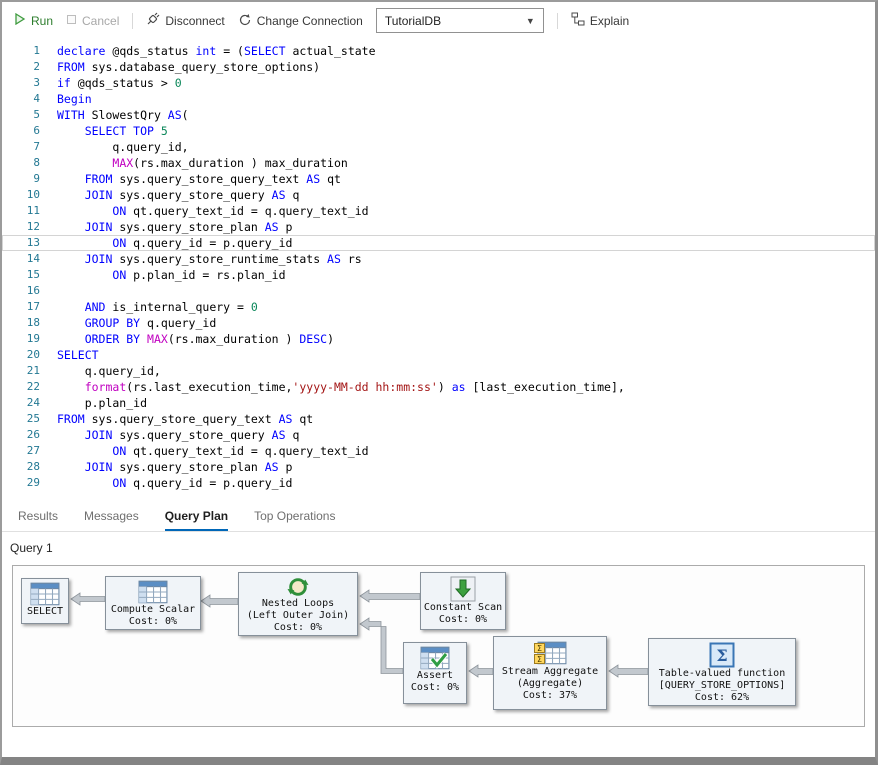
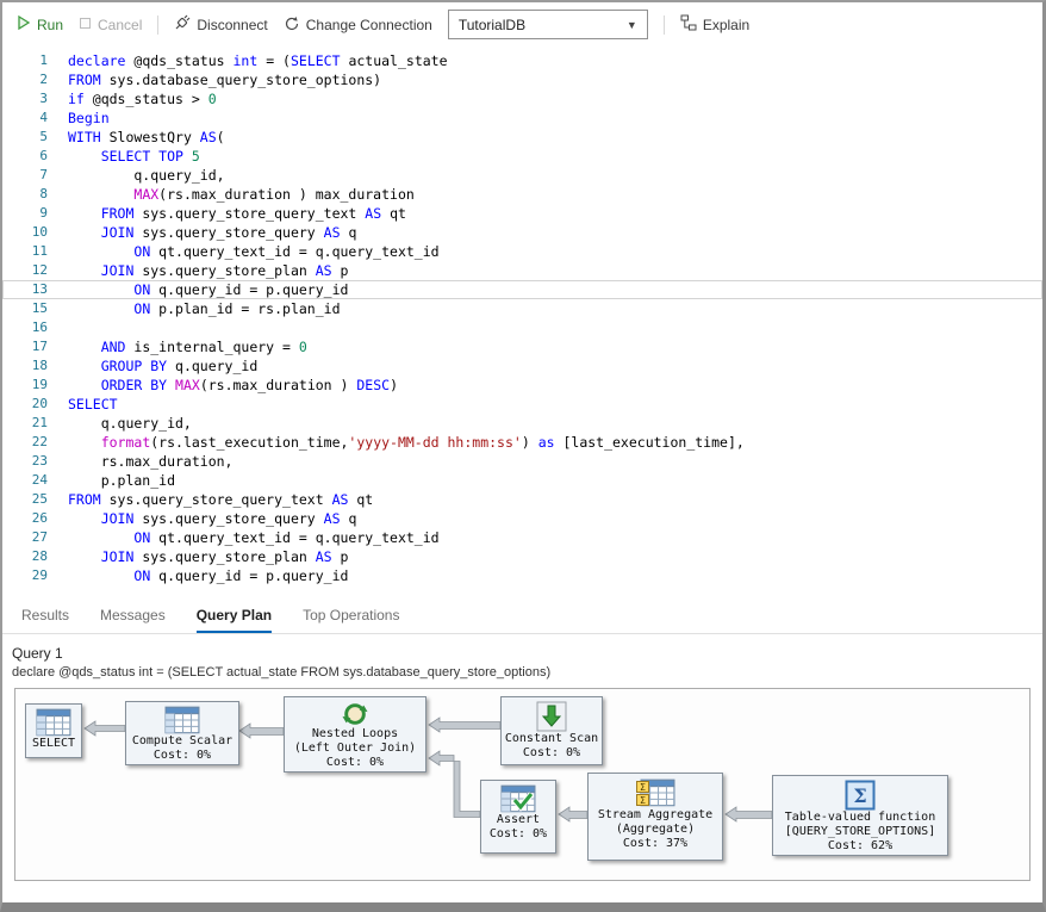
  Run
  Cancel
  Disconnect
  Change Connection
  TutorialDB
  ▼
  Explain
  1
  declare @qds_status int = (SELECT actual_state
  2
  FROM sys.database_query_store_options)
  3
  if @qds_status > 0
  4
  Begin
  5
  WITH SlowestQry AS(
  6
  SELECT TOP 5
  7
  q.query_id,
  8
  MAX(rs.max_duration ) max_duration
  9
  FROM sys.query_store_query_text AS qt
  10
  JOIN sys.query_store_query AS q
  11
  ON qt.query_text_id = q.query_text_id
  12
  JOIN sys.query_store_plan AS p
  13
  ON q.query_id = p.query_id
- 14
- JOIN sys.query_store_runtime_stats AS rs
  15
  ON p.plan_id = rs.plan_id
  16
  17
  AND is_internal_query = 0
  18
  GROUP BY q.query_id
  19
  ORDER BY MAX(rs.max_duration ) DESC)
  20
  SELECT
  21
  q.query_id,
  22
  format(rs.last_execution_time,'yyyy-MM-dd hh:mm:ss') as [last_execution_time],
+ 23
+ rs.max_duration,
  24
  p.plan_id
  25
  FROM sys.query_store_query_text AS qt
  26
  JOIN sys.query_store_query AS q
  27
  ON qt.query_text_id = q.query_text_id
  28
  JOIN sys.query_store_plan AS p
  29
  ON q.query_id = p.query_id
  Results
  Messages
  Query Plan
  Top Operations
  Query 1
+ declare @qds_status int = (SELECT actual_state FROM sys.database_query_store_options)
  SELECT
  Compute Scalar
  Cost: 0%
  Nested Loops
  (Left Outer Join)
  Cost: 0%
  Constant Scan
  Cost: 0%
  Assert
  Cost: 0%
  Σ
  Σ
  Stream Aggregate
  (Aggregate)
  Cost: 37%
  Σ
  Table-valued function
  [QUERY_STORE_OPTIONS]
  Cost: 62%
